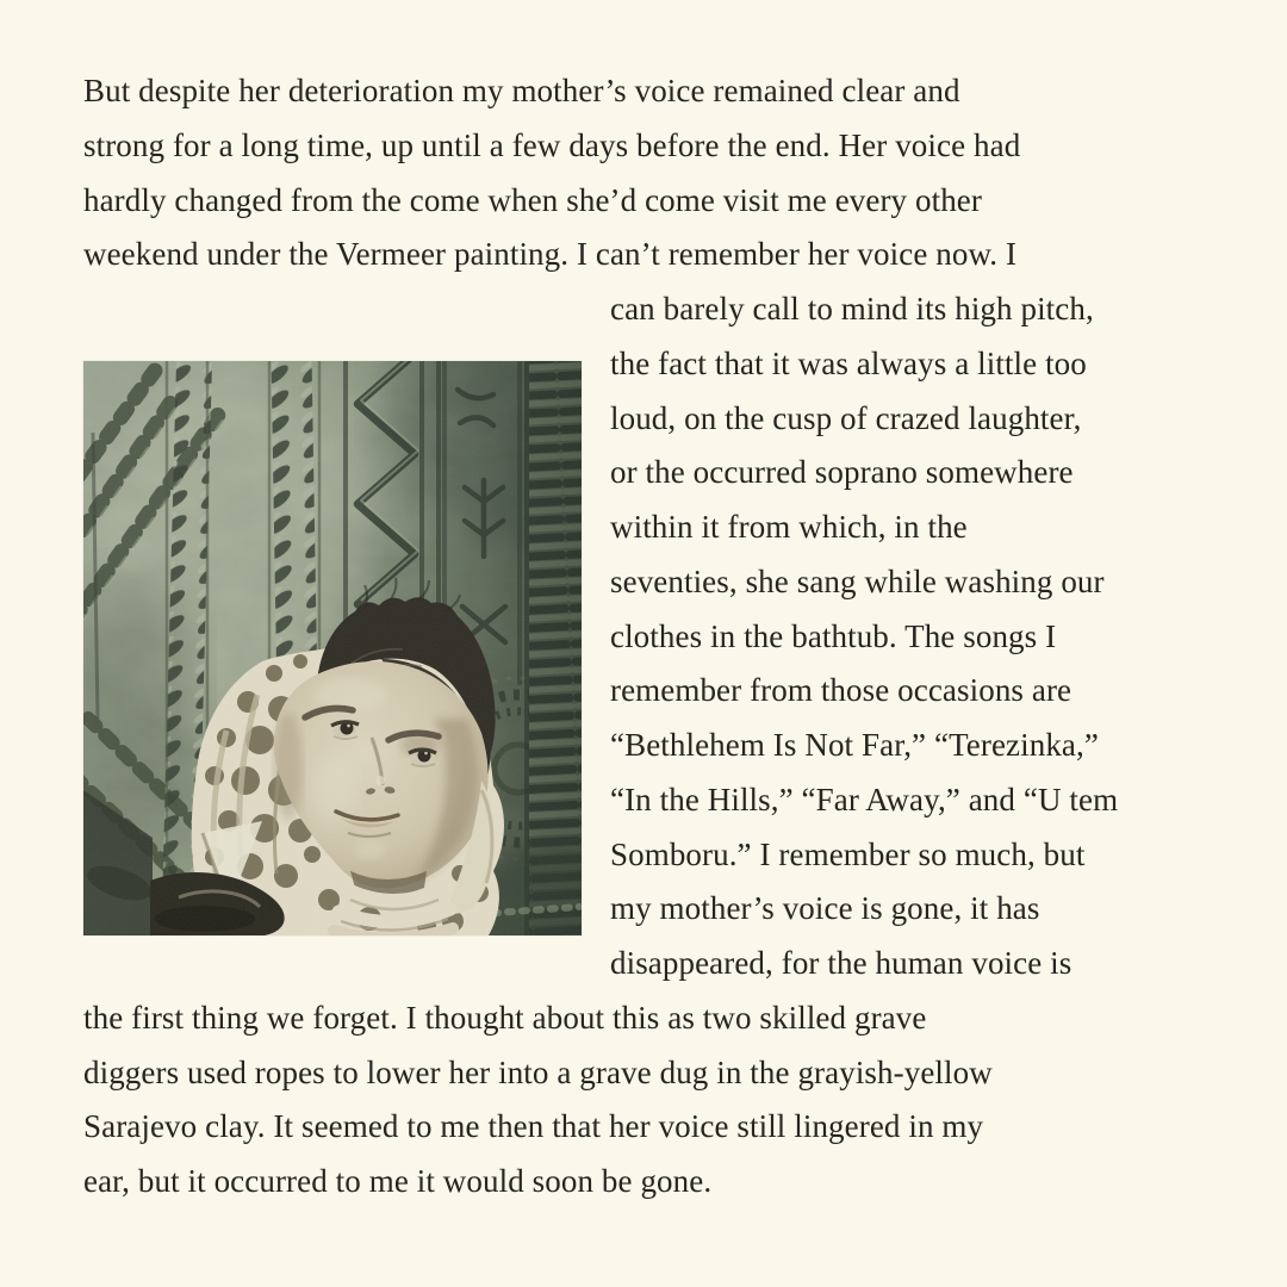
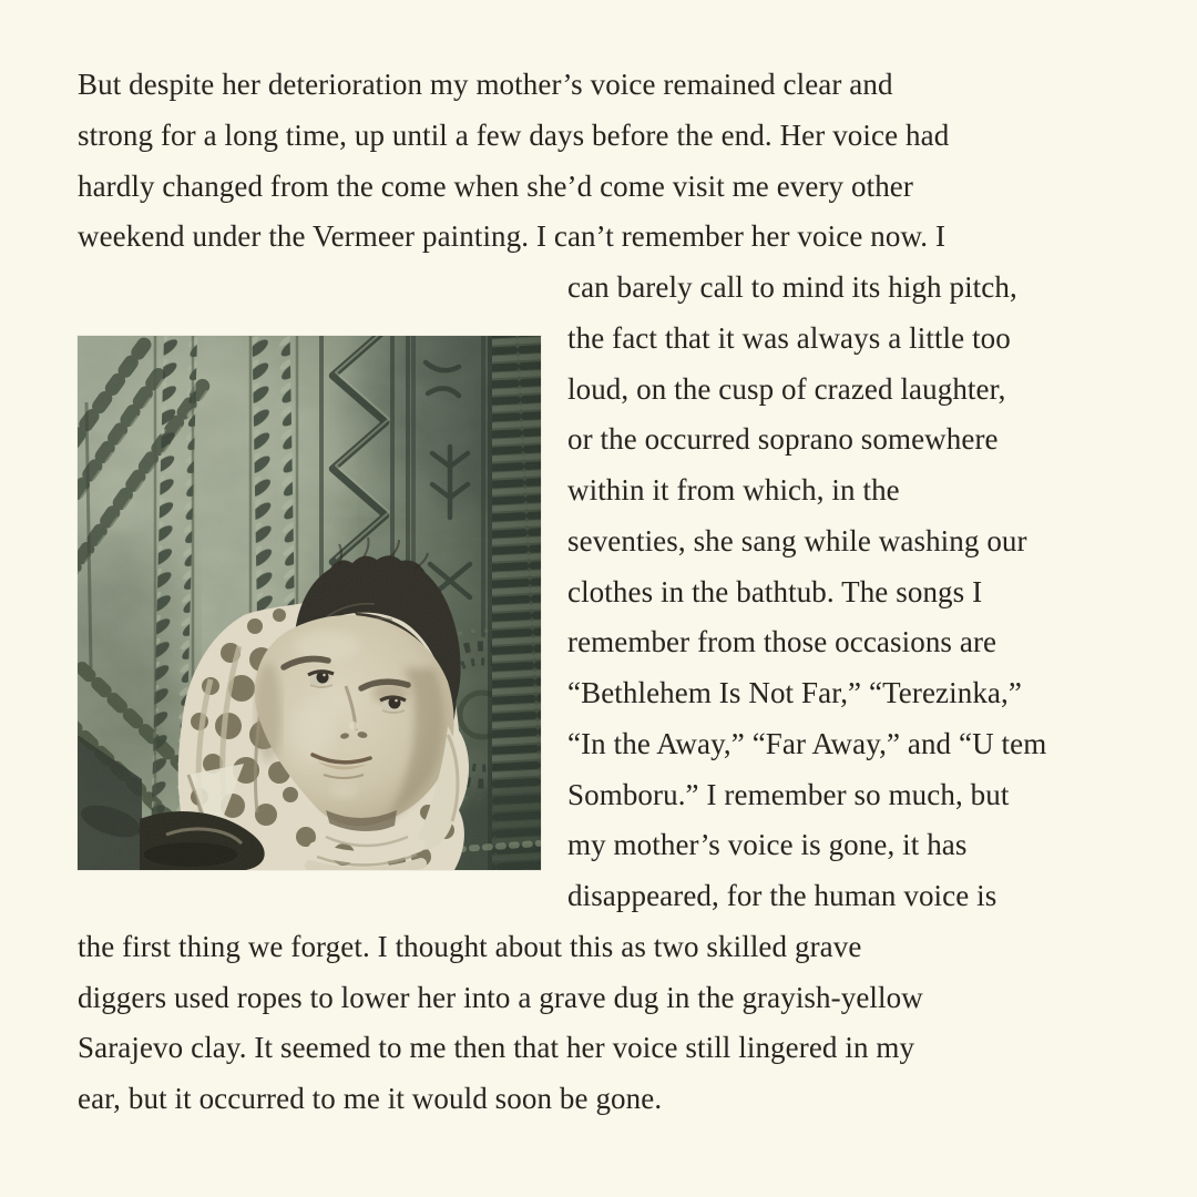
  But despite her deterioration my mother’s voice remained clear and
  strong for a long time, up until a few days before the end. Her voice had
  hardly changed from the come when she’d come visit me every other
  weekend under the Vermeer painting. I can’t remember her voice now. I
  can barely call to mind its high pitch,
  the fact that it was always a little too
  loud, on the cusp of crazed laughter,
  or the occurred soprano somewhere
  within it from which, in the
  seventies, she sang while washing our
  clothes in the bathtub. The songs I
  remember from those occasions are
  “Bethlehem Is Not Far,” “Terezinka,”
- “In the Hills,” “Far Away,” and “U tem
+ “In the Away,” “Far Away,” and “U tem
  Somboru.” I remember so much, but
  my mother’s voice is gone, it has
  disappeared, for the human voice is
  the first thing we forget. I thought about this as two skilled grave
  diggers used ropes to lower her into a grave dug in the grayish-yellow
  Sarajevo clay. It seemed to me then that her voice still lingered in my
  ear, but it occurred to me it would soon be gone.
